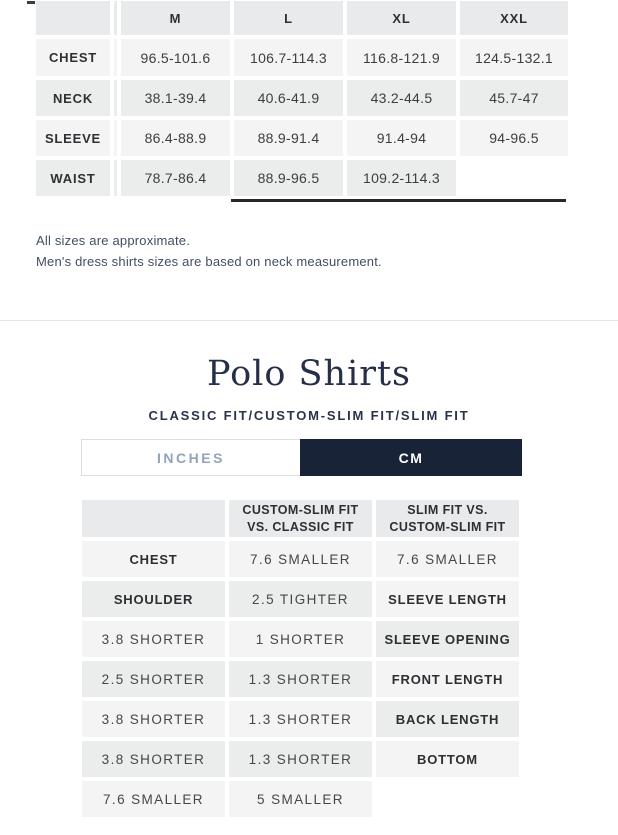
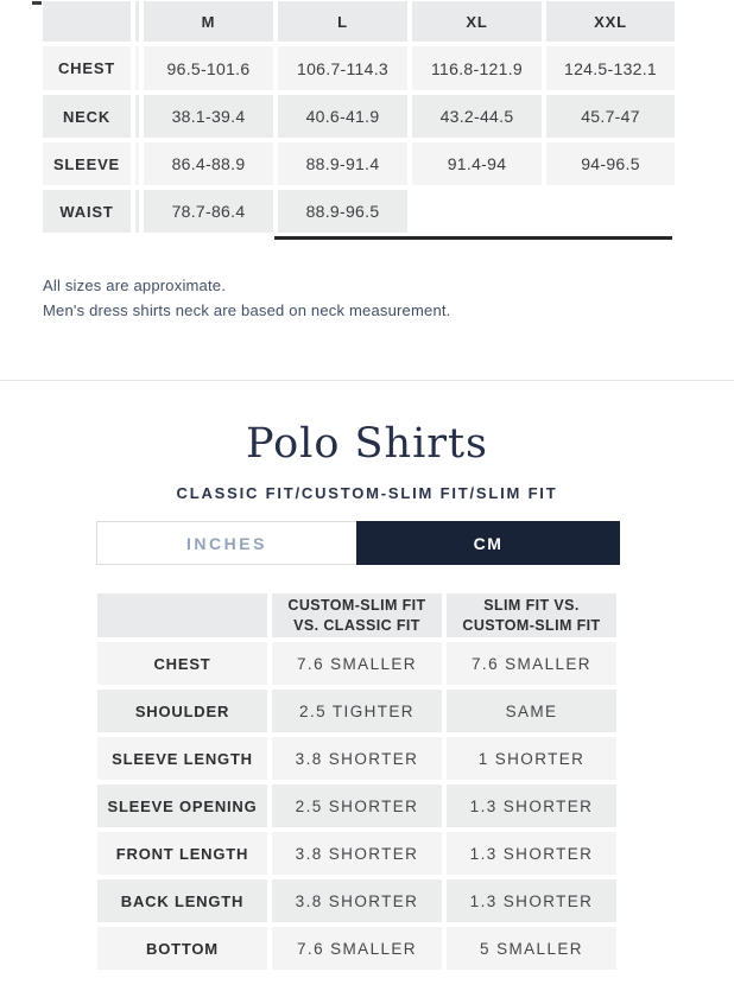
  M
  L
  XL
  XXL
  CHEST
  96.5-101.6
  106.7-114.3
  116.8-121.9
  124.5-132.1
  NECK
  38.1-39.4
  40.6-41.9
  43.2-44.5
  45.7-47
  SLEEVE
  86.4-88.9
  88.9-91.4
  91.4-94
  94-96.5
  WAIST
  78.7-86.4
  88.9-96.5
- 109.2-114.3
  All sizes are approximate.
- Men's dress shirts sizes are based on neck measurement.
+ Men's dress shirts neck are based on neck measurement.
  Polo Shirts
  CLASSIC FIT/CUSTOM-SLIM FIT/SLIM FIT
  INCHES
  CM
  CUSTOM-SLIM FIT
  VS. CLASSIC FIT
  SLIM FIT VS.
  CUSTOM-SLIM FIT
  CHEST
  7.6 SMALLER
  7.6 SMALLER
  SHOULDER
  2.5 TIGHTER
+ SAME
  SLEEVE LENGTH
  3.8 SHORTER
  1 SHORTER
  SLEEVE OPENING
  2.5 SHORTER
  1.3 SHORTER
  FRONT LENGTH
  3.8 SHORTER
  1.3 SHORTER
  BACK LENGTH
  3.8 SHORTER
  1.3 SHORTER
  BOTTOM
  7.6 SMALLER
  5 SMALLER
